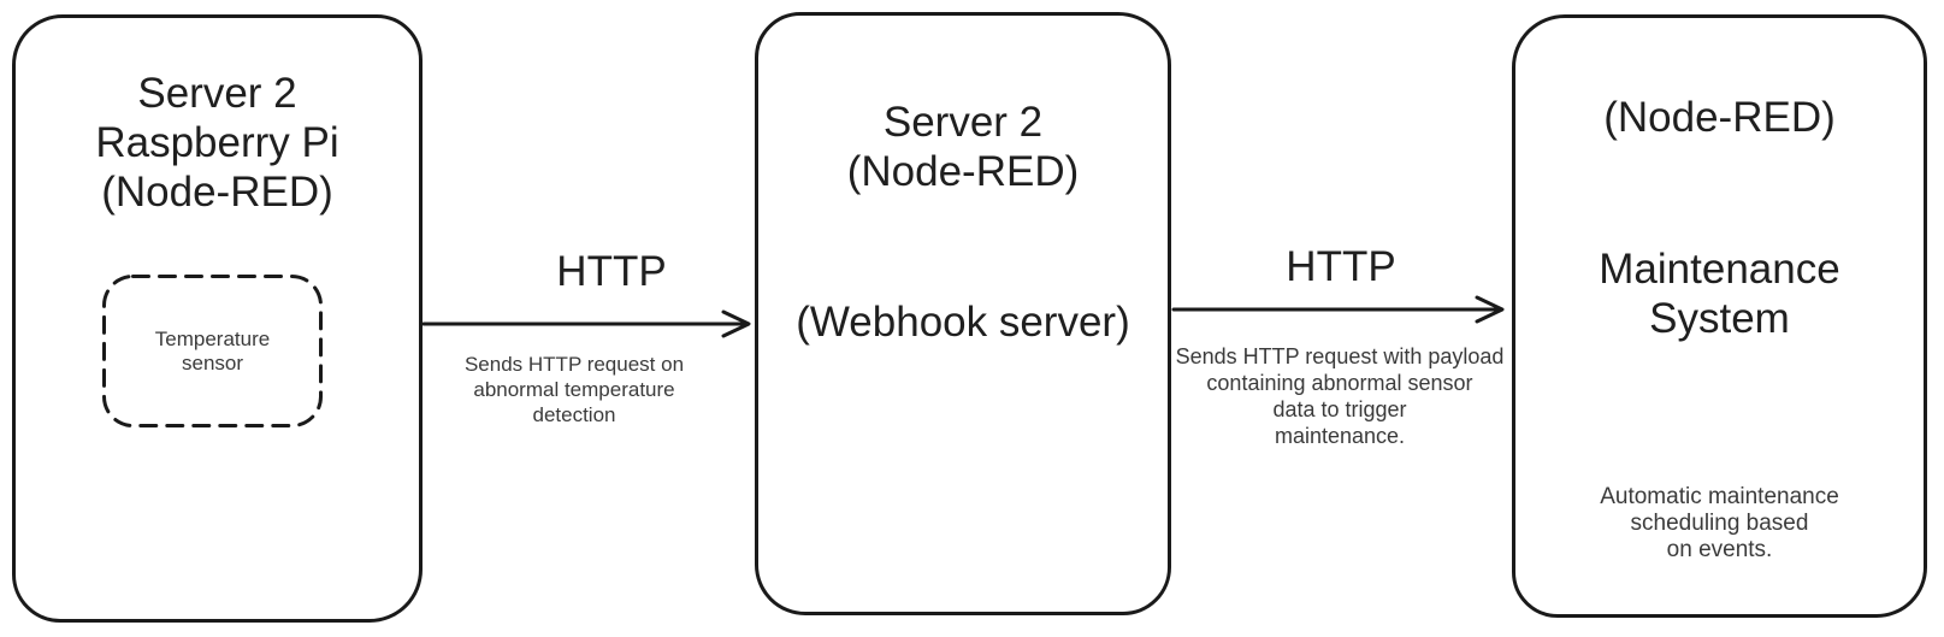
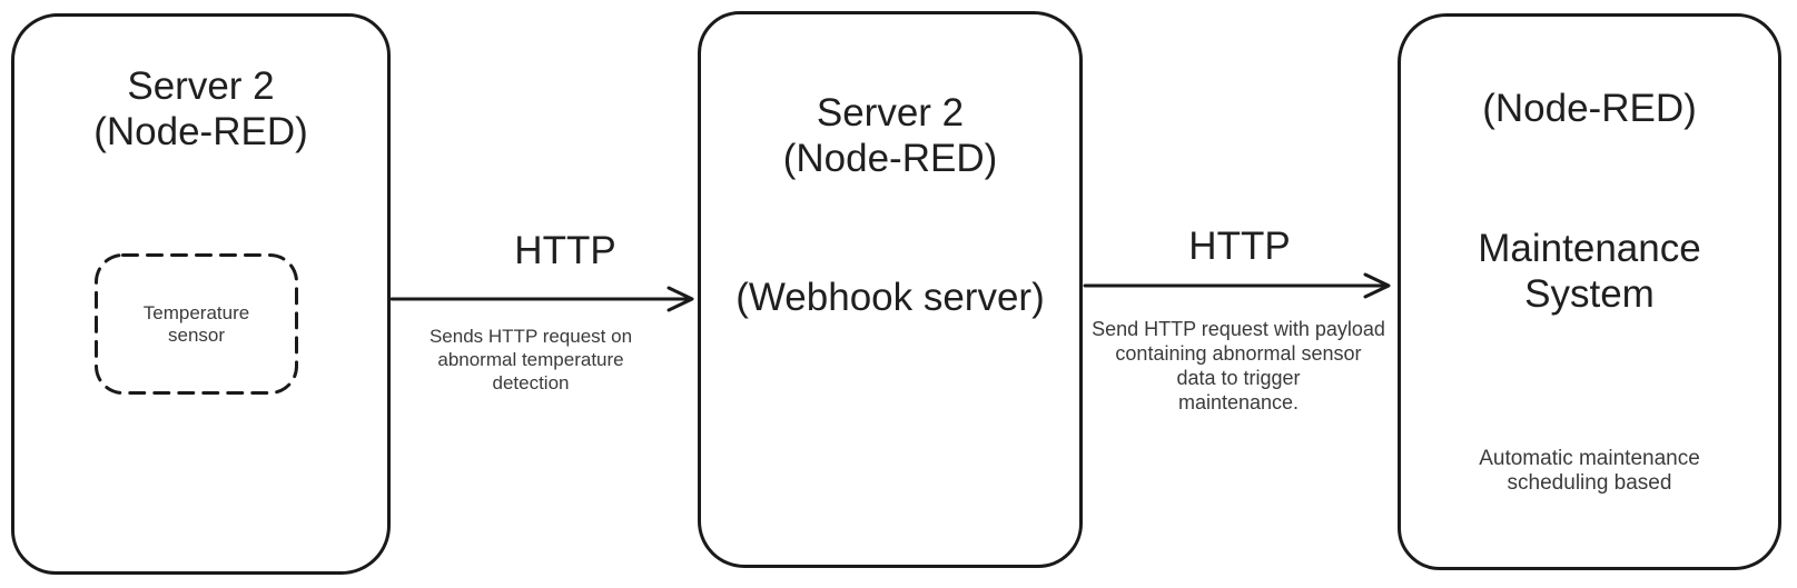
  Server 2
- Raspberry Pi
  (Node-RED)
  Temperature
  sensor
  Server 2
  (Node-RED)
  (Webhook server)
  (Node-RED)
  Maintenance
  System
  Automatic maintenance
  scheduling based
- on events.
  HTTP
  Sends HTTP request on
  abnormal temperature
  detection
  HTTP
- Sends HTTP request with payload
+ Send HTTP request with payload
  containing abnormal sensor
  data to trigger
  maintenance.
